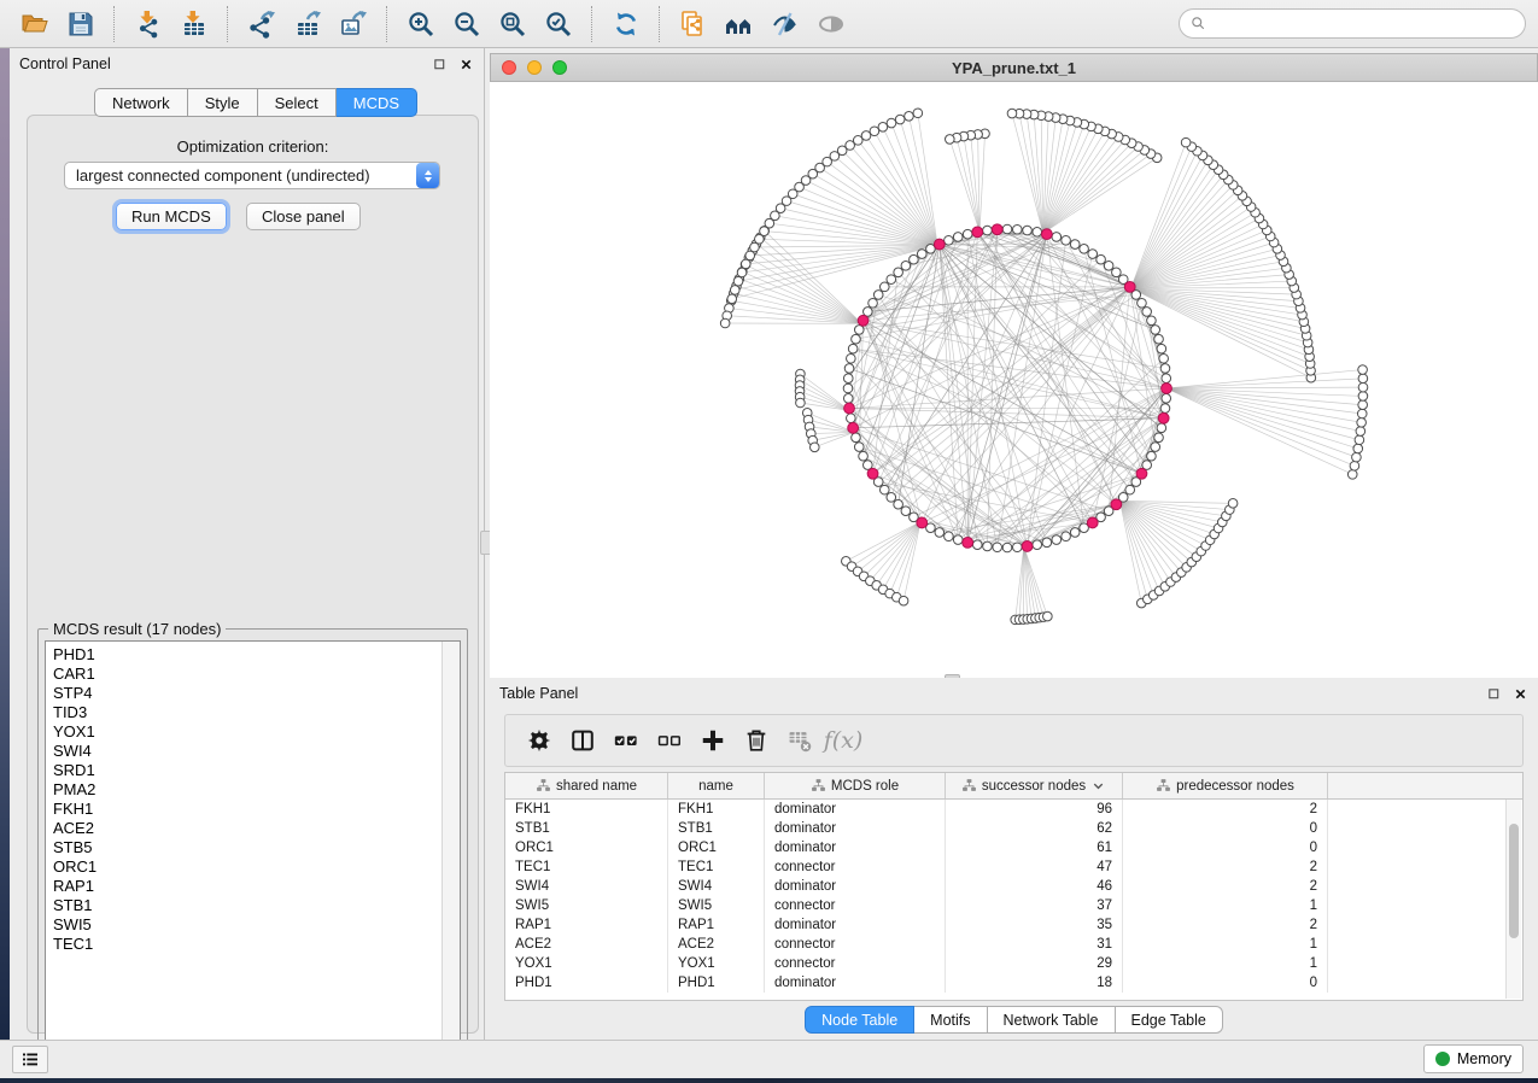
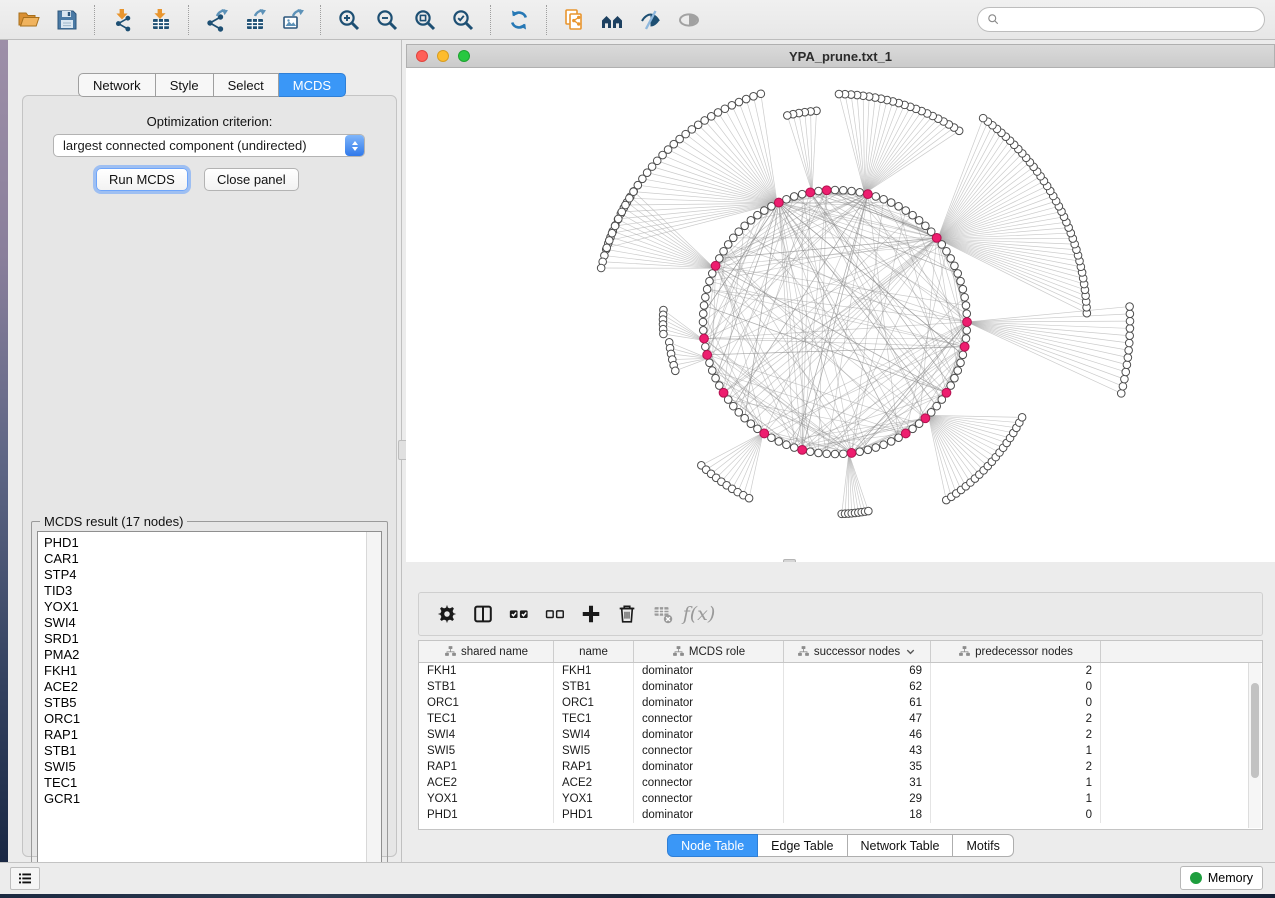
- Control Panel
  Network
  Style
  Select
  MCDS
  Optimization criterion:
  largest connected component (undirected)
  Run MCDS
  Close panel
  MCDS result (17 nodes)
  PHD1
  CAR1
  STP4
  TID3
  YOX1
  SWI4
  SRD1
  PMA2
  FKH1
  ACE2
  STB5
  ORC1
  RAP1
  STB1
  SWI5
  TEC1
+ GCR1
  YPA_prune.txt_1
- Table Panel
  f(x)
  shared name
  name
  MCDS role
  successor nodes
  predecessor nodes
  FKH1
  FKH1
  dominator
- 96
+ 69
  2
  STB1
  STB1
  dominator
  62
  0
  ORC1
  ORC1
  dominator
  61
  0
  TEC1
  TEC1
  connector
  47
  2
  SWI4
  SWI4
  dominator
  46
  2
  SWI5
  SWI5
  connector
- 37
+ 43
  1
  RAP1
  RAP1
  dominator
  35
  2
  ACE2
  ACE2
  connector
  31
  1
  YOX1
  YOX1
  connector
  29
  1
  PHD1
  PHD1
  dominator
  18
  0
  Node Table
- Motifs
+ Edge Table
  Network Table
- Edge Table
+ Motifs
  Memory
